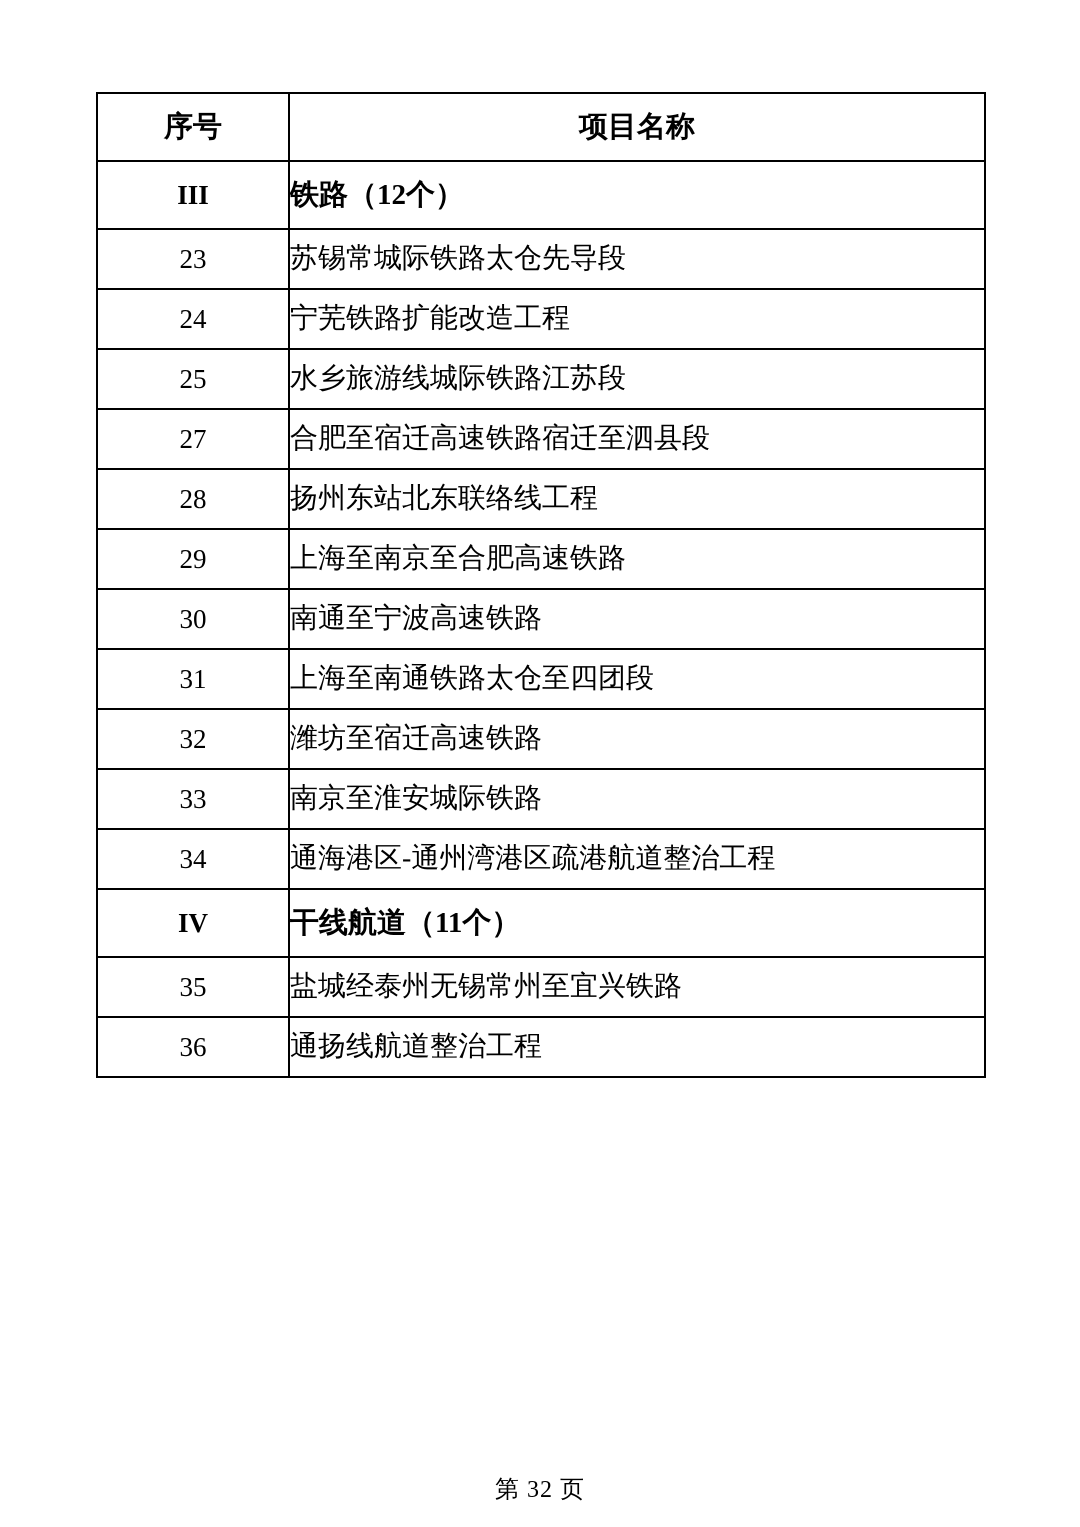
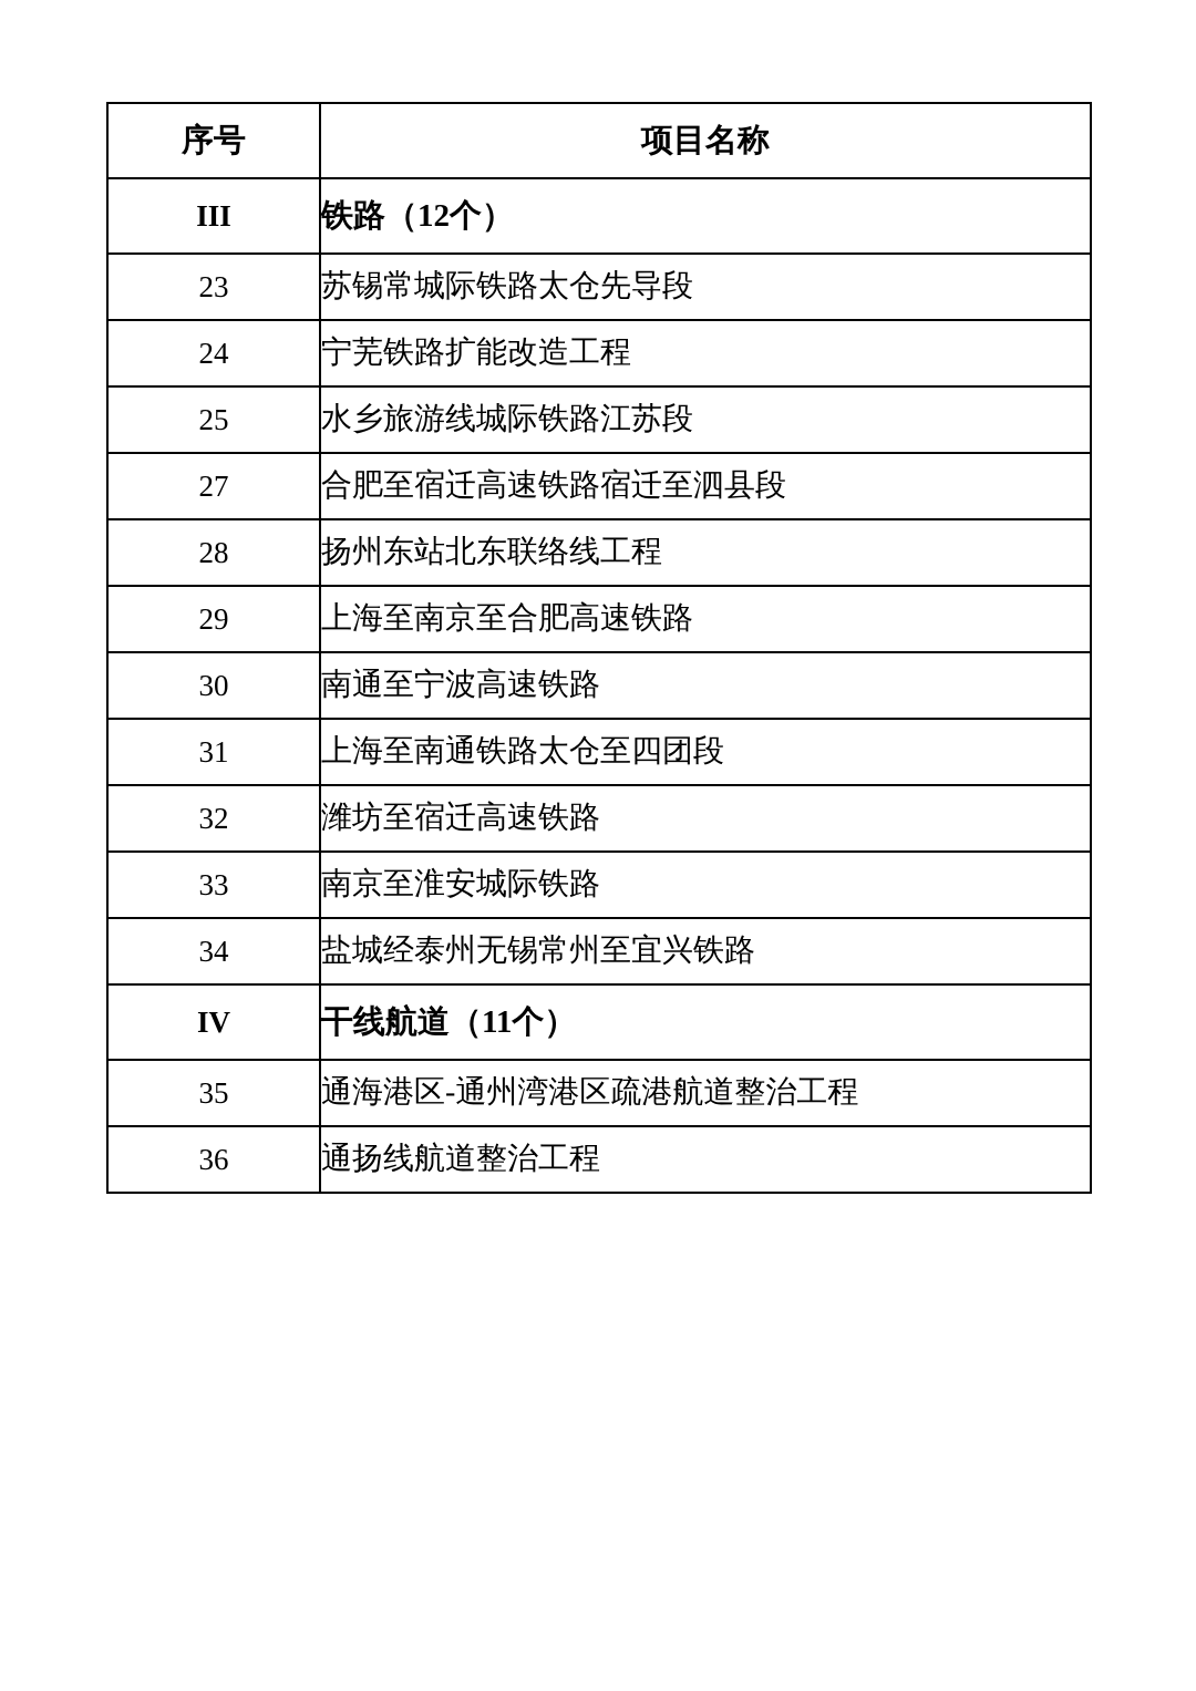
  序号	项目名称
  III	铁路（12个）
  23	苏锡常城际铁路太仓先导段
  24	宁芜铁路扩能改造工程
  25	水乡旅游线城际铁路江苏段
  27	合肥至宿迁高速铁路宿迁至泗县段
  28	扬州东站北东联络线工程
  29	上海至南京至合肥高速铁路
  30	南通至宁波高速铁路
  31	上海至南通铁路太仓至四团段
  32	潍坊至宿迁高速铁路
  33	南京至淮安城际铁路
- 34	通海港区-通州湾港区疏港航道整治工程
+ 34	盐城经泰州无锡常州至宜兴铁路
  IV	干线航道（11个）
- 35	盐城经泰州无锡常州至宜兴铁路
+ 35	通海港区-通州湾港区疏港航道整治工程
  36	通扬线航道整治工程
- 第 32 页
